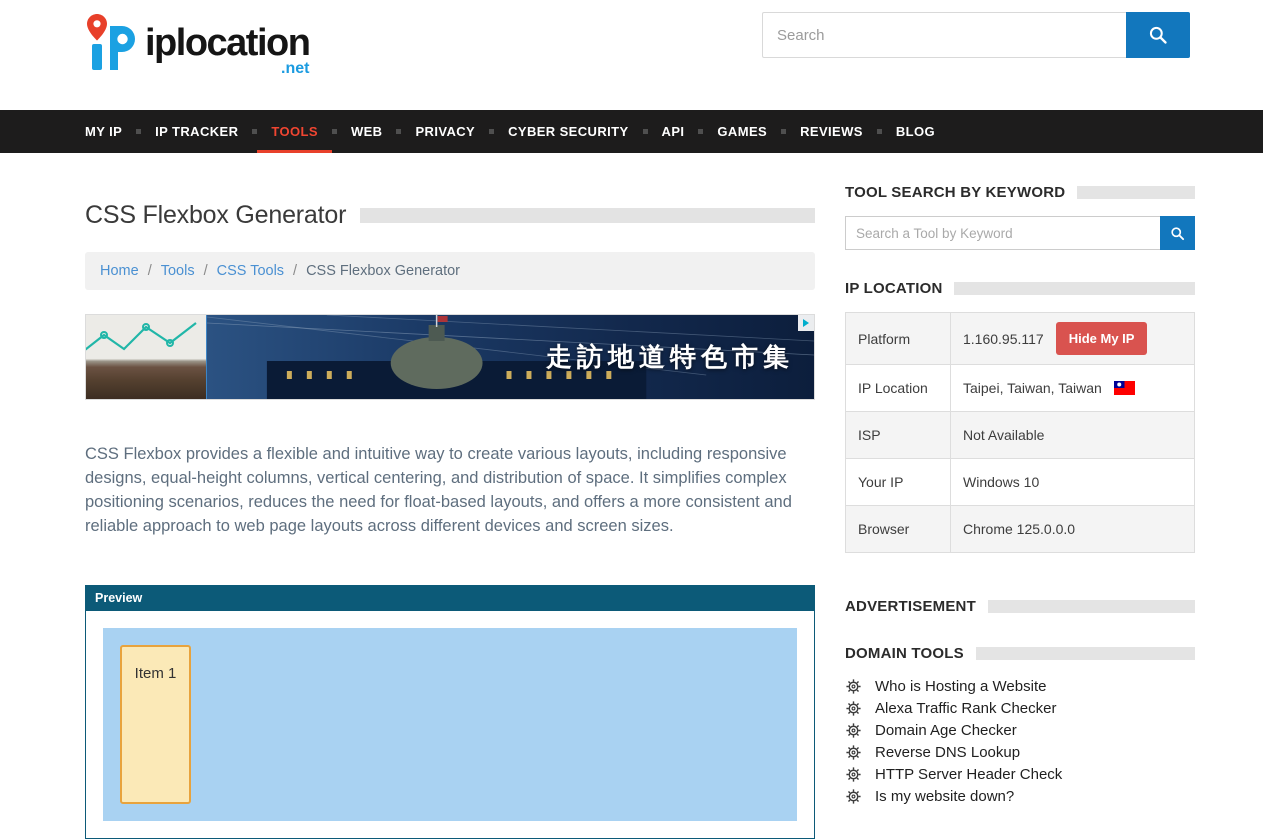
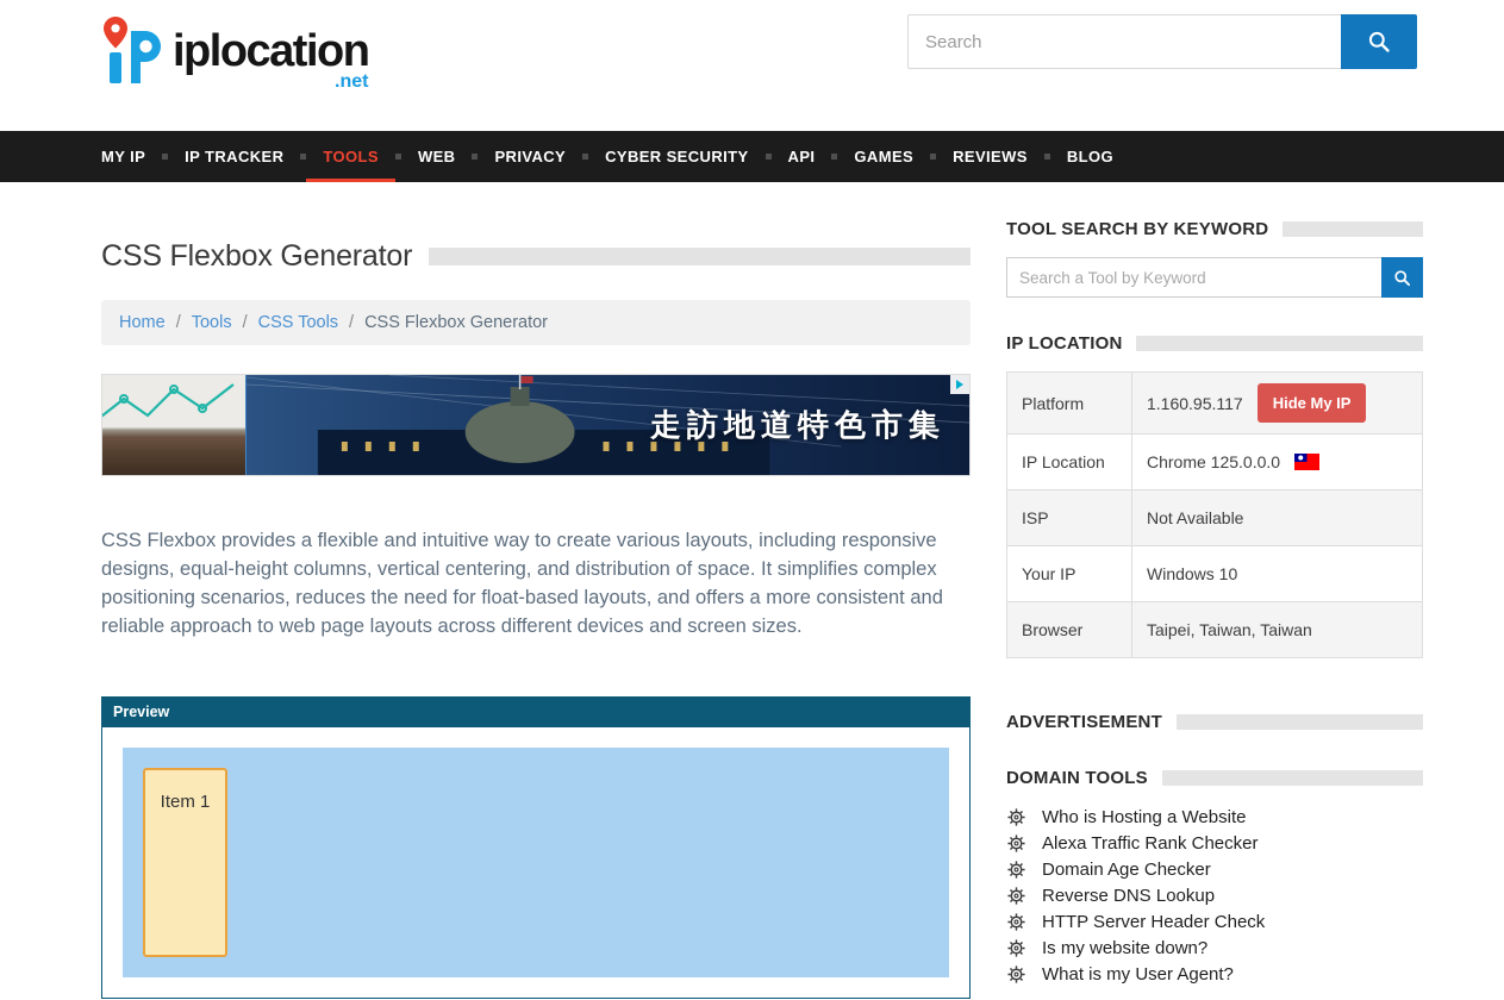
  iplocation
  .net
  Search
  MY IP
  IP TRACKER
  TOOLS
  WEB
  PRIVACY
  CYBER SECURITY
  API
  GAMES
  REVIEWS
  BLOG
  CSS Flexbox Generator
  Home
  /
  Tools
  /
  CSS Tools
  /
  CSS Flexbox Generator
  走訪地道特色市集
  CSS Flexbox provides a flexible and intuitive way to create various layouts, including responsive designs, equal-height columns, vertical centering, and distribution of space. It simplifies complex positioning scenarios, reduces the need for float-based layouts, and offers a more consistent and reliable approach to web page layouts across different devices and screen sizes.
  Preview
  Item 1
  TOOL SEARCH BY KEYWORD
  Search a Tool by Keyword
  IP LOCATION
  Platform
  1.160.95.117
  Hide My IP
  IP Location
- Taipei, Taiwan, Taiwan
+ Chrome 125.0.0.0
  ISP
  Not Available
  Your IP
  Windows 10
  Browser
- Chrome 125.0.0.0
+ Taipei, Taiwan, Taiwan
  ADVERTISEMENT
  DOMAIN TOOLS
  Who is Hosting a Website
  Alexa Traffic Rank Checker
  Domain Age Checker
  Reverse DNS Lookup
  HTTP Server Header Check
  Is my website down?
+ What is my User Agent?
